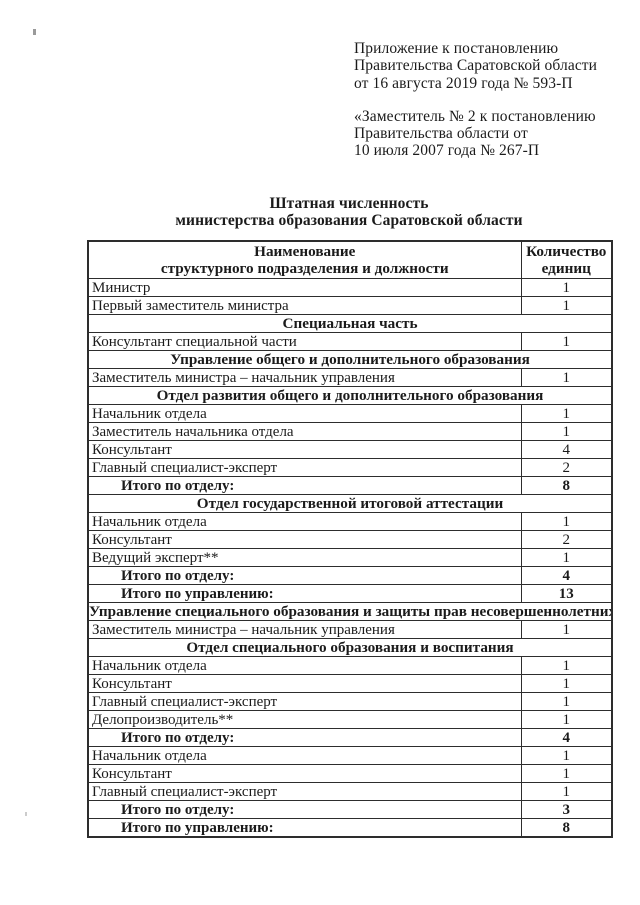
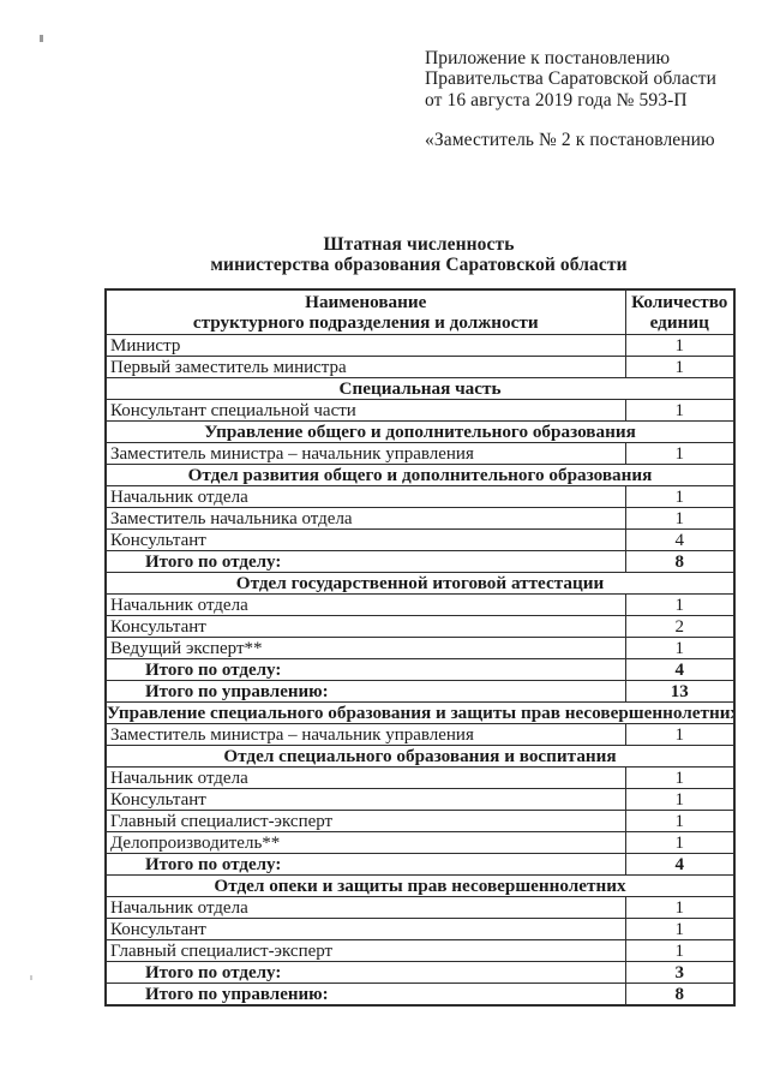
  Приложение к постановлению
  Правительства Саратовской области
  от 16 августа 2019 года № 593-П
  «Заместитель № 2 к постановлению
- Правительства области от
- 10 июля 2007 года № 267-П
  Штатная численность
  министерства образования Саратовской области
  Наименование структурного подразделения и должности	Количество единиц
  Министр	1
  Первый заместитель министра	1
  Специальная часть
  Консультант специальной части	1
  Управление общего и дополнительного образования
  Заместитель министра – начальник управления	1
  Отдел развития общего и дополнительного образования
  Начальник отдела	1
  Заместитель начальника отдела	1
  Консультант	4
- Главный специалист-эксперт	2
  Итого по отделу:	8
  Отдел государственной итоговой аттестации
  Начальник отдела	1
  Консультант	2
  Ведущий эксперт**	1
  Итого по отделу:	4
  Итого по управлению:	13
  Управление специального образования и защиты прав несовершеннолетни
  Заместитель министра – начальник управления	1
  Отдел специального образования и воспитания
  Начальник отдела	1
  Консультант	1
  Главный специалист-эксперт	1
  Делопроизводитель**	1
  Итого по отделу:	4
+ Отдел опеки и защиты прав несовершеннолетних
  Начальник отдела	1
  Консультант	1
  Главный специалист-эксперт	1
  Итого по отделу:	3
  Итого по управлению:	8
